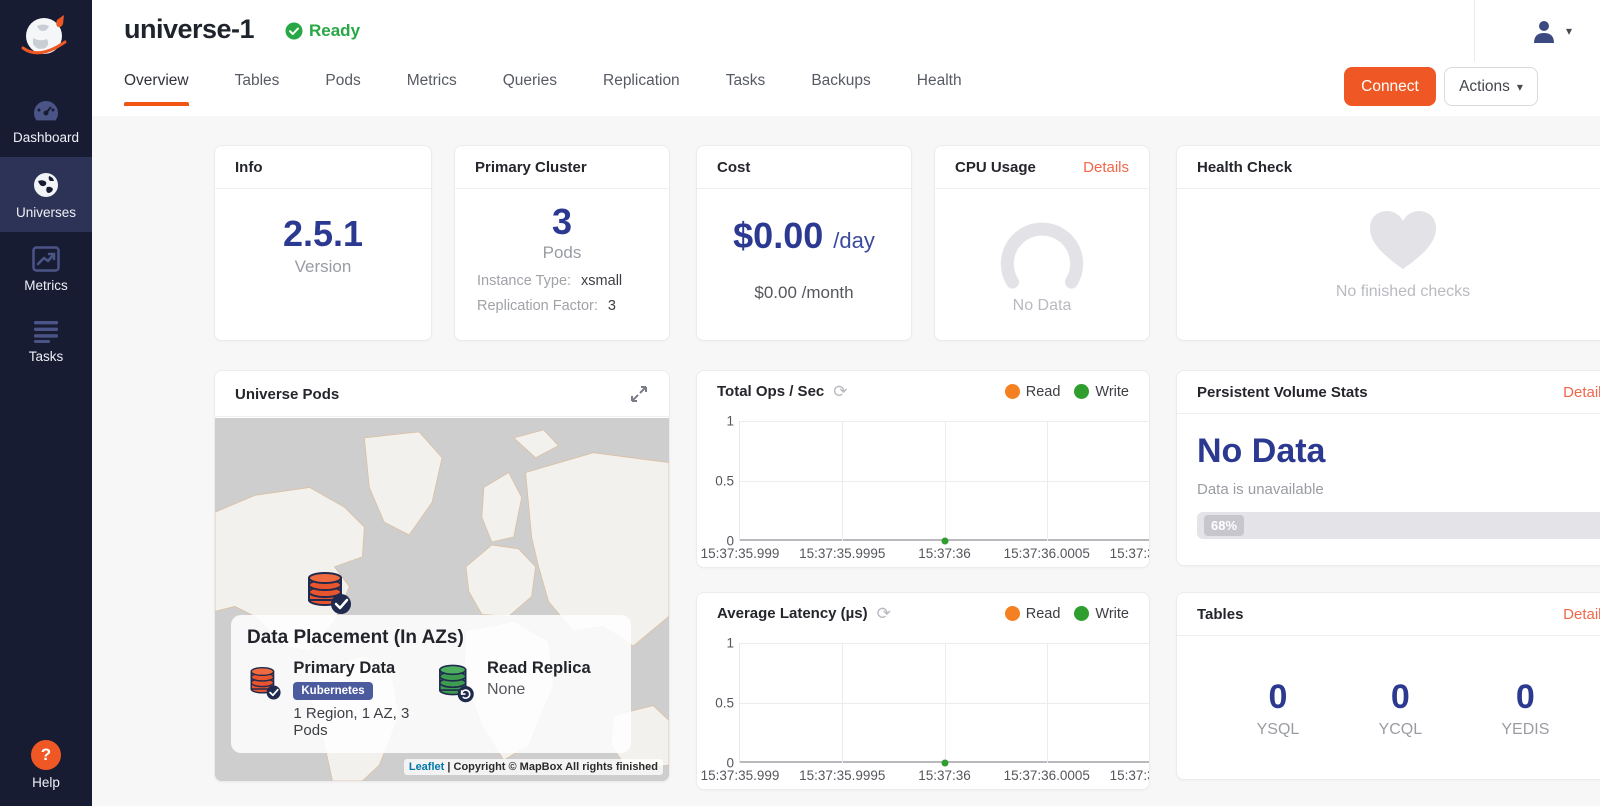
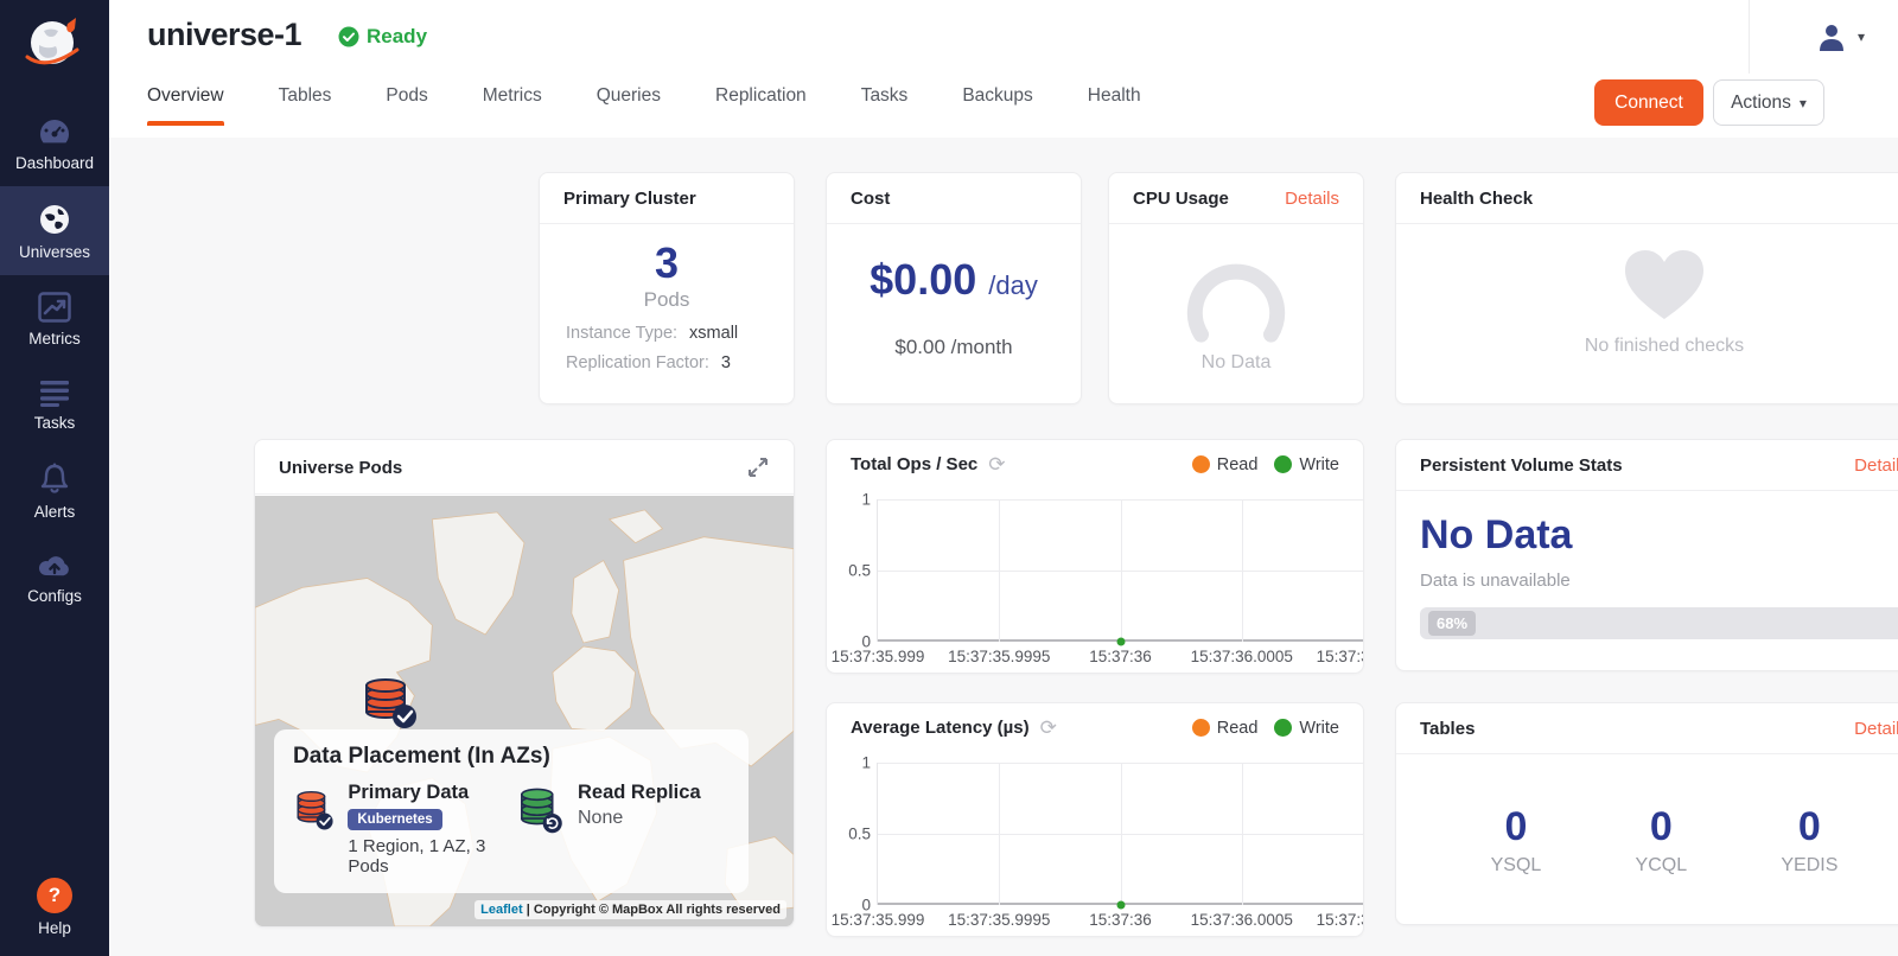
  Dashboard
  Universes
  Metrics
  Tasks
+ Alerts
+ Configs
  ?
  Help
  universe-1
  Ready
  ▾
  Overview
  Tables
  Pods
  Metrics
  Queries
  Replication
  Tasks
  Backups
  Health
  Connect
  Actions
  ▾
- Info
- 2.5.1
- Version
  Primary Cluster
  3
  Pods
  Instance Type:
  xsmall
  Replication Factor:
  3
  Cost
  $0.00
  /day
  $0.00 /month
  CPU Usage
  Details
  No Data
  Health Check
  No finished checks
  Universe Pods
  Data Placement (In AZs)
  Primary Data
  Kubernetes
  1 Region, 1 AZ, 3 Pods
  Read Replica
  None
- Leaflet | Copyright © MapBox All rights finished
+ Leaflet | Copyright © MapBox All rights reserved
  Total Ops / Sec
  ⟳
  Read
  Write
  1
  0.5
  0
  15:37:35.999
  15:37:35.9995
  15:37:36
  15:37:36.0005
  Persistent Volume Stats
  Detai
  No Data
  Data is unavailable
  68%
  Average Latency (µs)
  ⟳
  Read
  Write
  1
  0.5
  0
  15:37:35.999
  15:37:35.9995
  15:37:36
  15:37:36.0005
  Tables
  Detai
  0
  YSQL
  0
  YCQL
  0
  YEDIS
